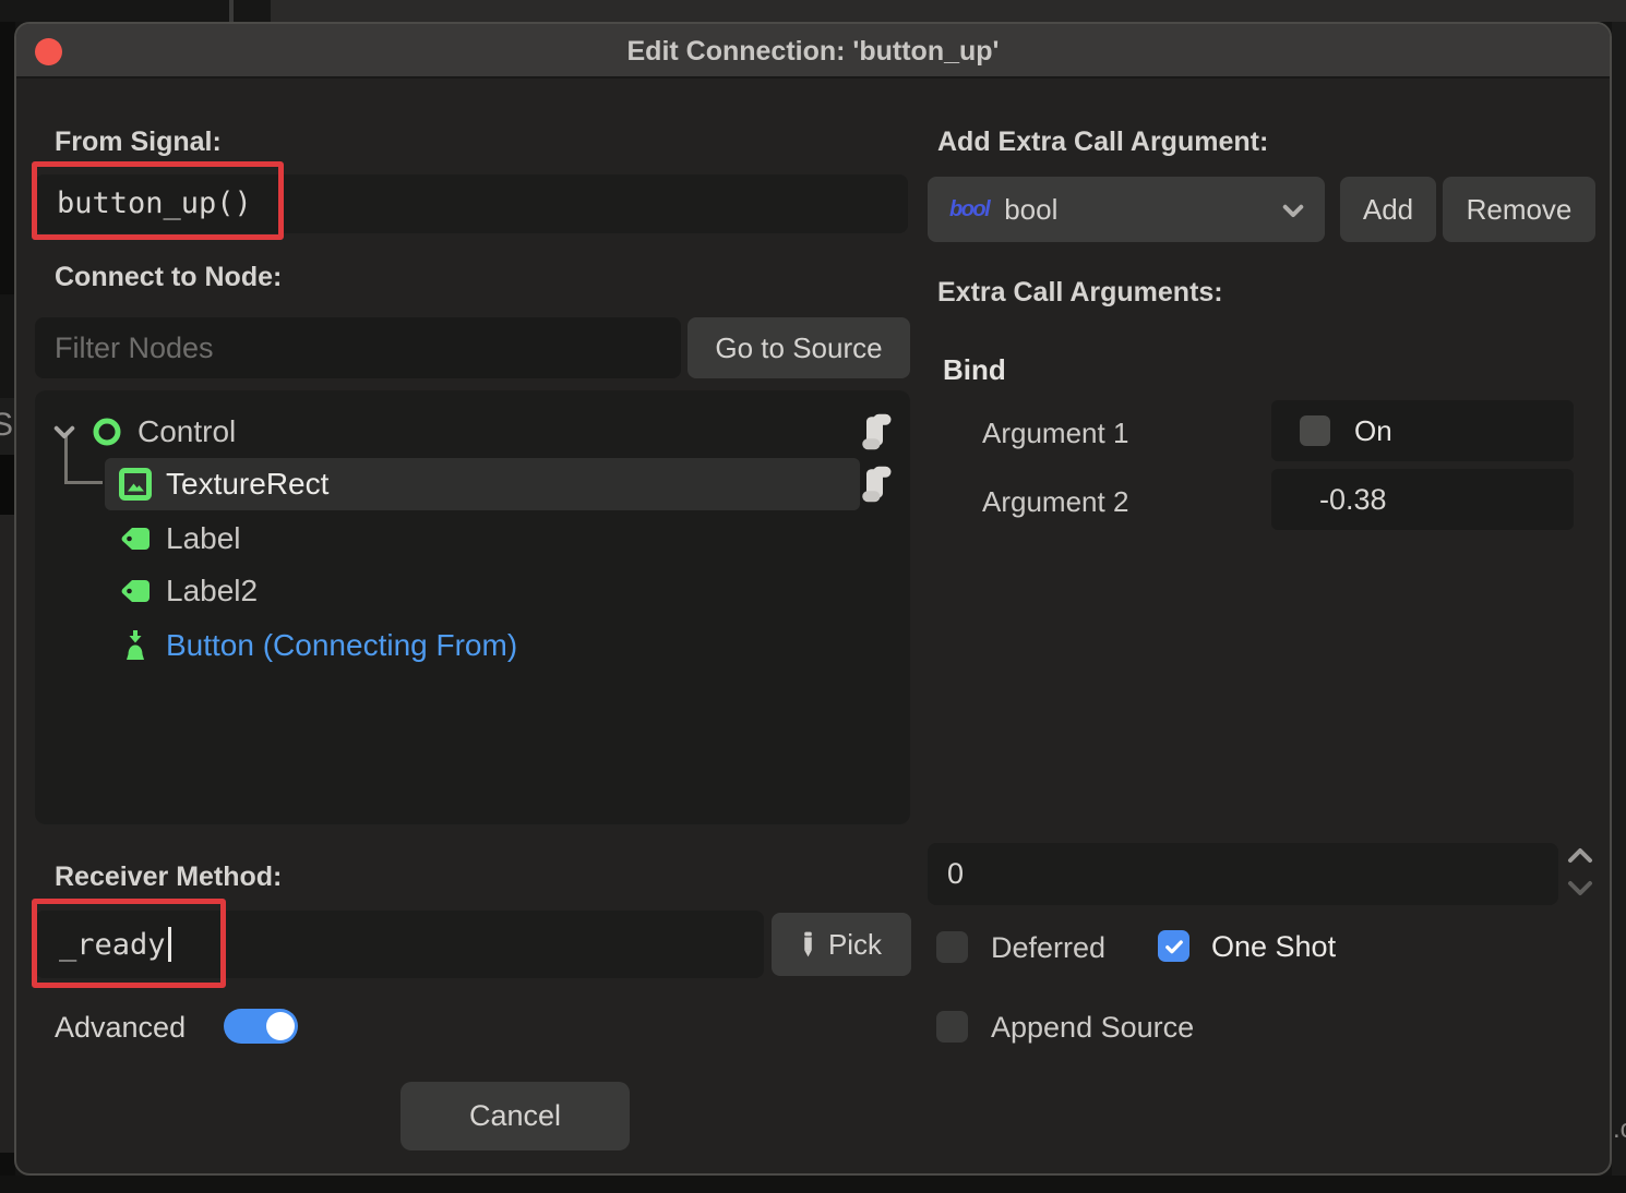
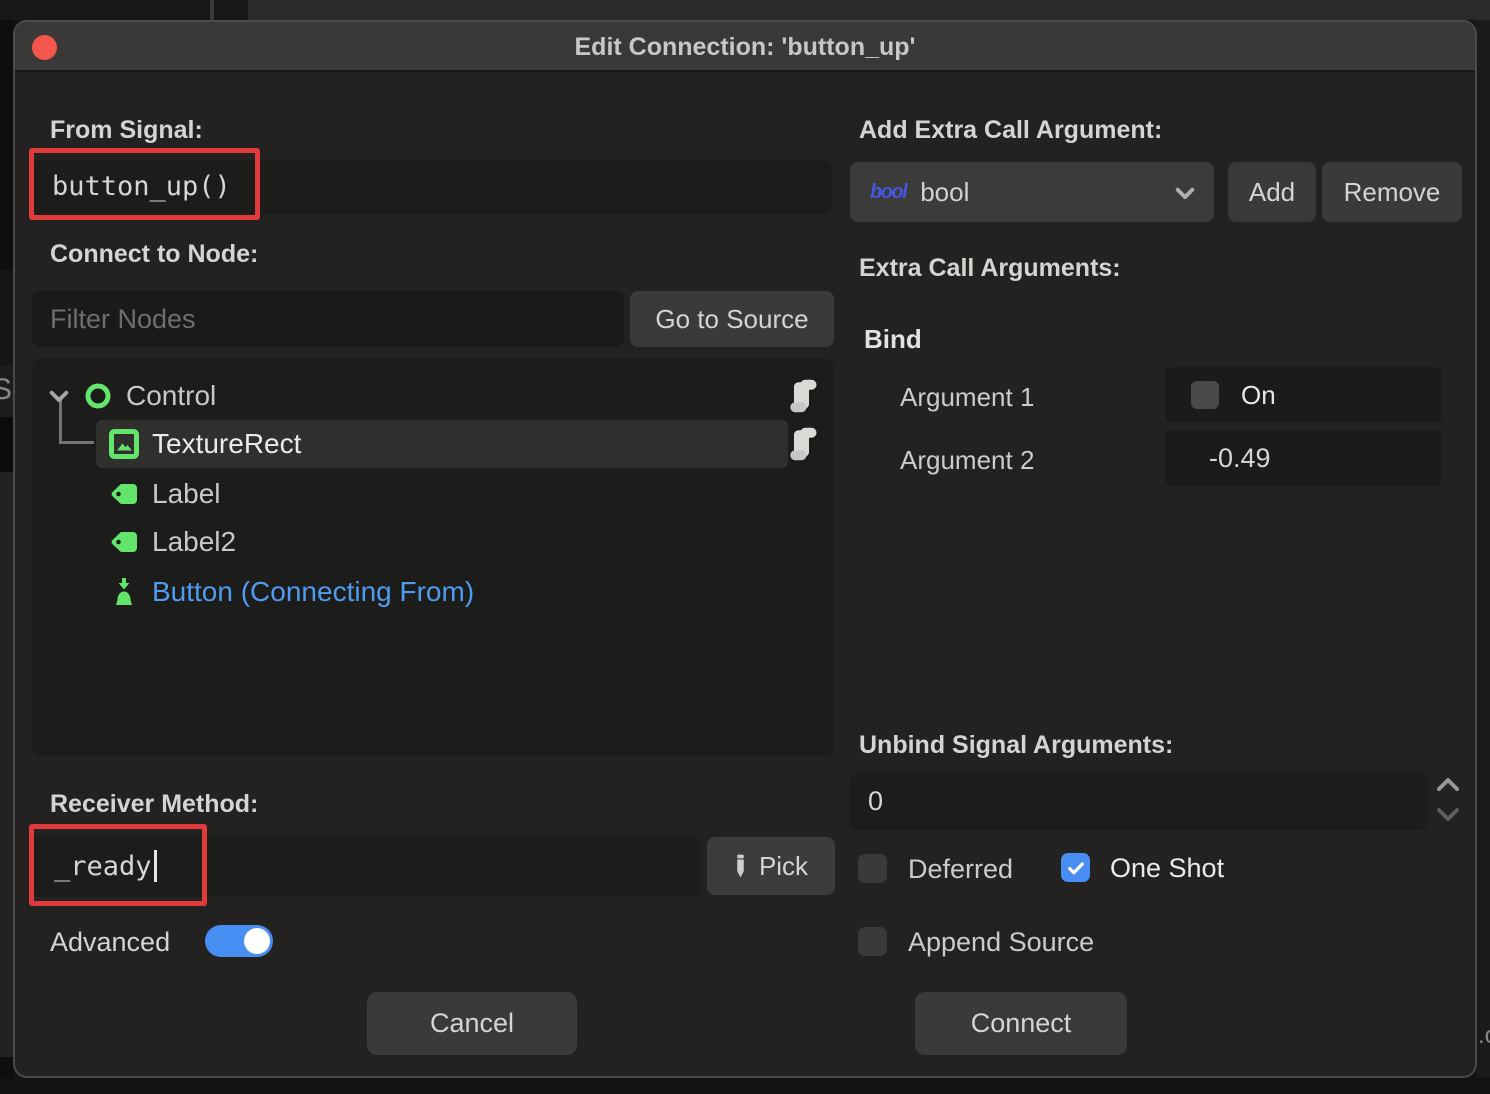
  S
  Edit Connection: 'button_up'
  From Signal:
  button_up()
  Connect to Node:
  Filter Nodes
  Go to Source
  Control
  TextureRect
  Label
  Label2
  Button (Connecting From)
  Receiver Method:
  _ready
  Pick
  Advanced
  Cancel
  Add Extra Call Argument:
  bool
  bool
  Add
  Remove
  Extra Call Arguments:
  Bind
  Argument 1
  On
  Argument 2
- -0.38
+ -0.49
+ Unbind Signal Arguments:
  0
  Deferred
  One Shot
  Append Source
+ Connect
